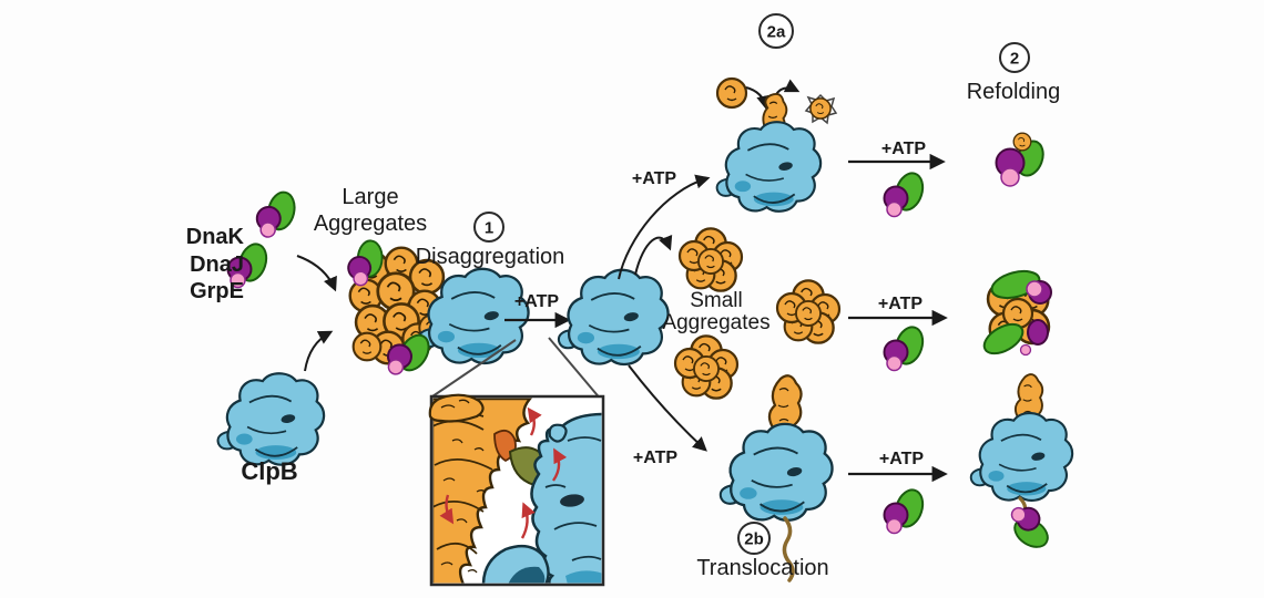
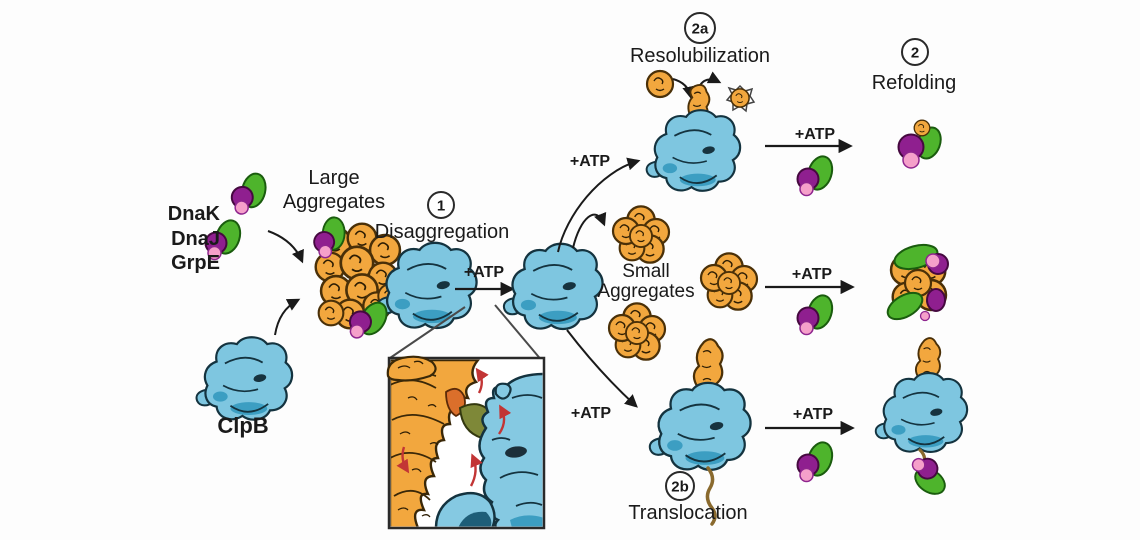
  DnaK
  DnaJ
  GrpE
  ClpB
  Large
  Aggregates
  1
  Disaggregation
  +ATP
  +ATP
  +ATP
  +ATP
  +ATP
  +ATP
  2a
+ Resolubilization
  2
  Refolding
  Small
  Aggregates
  2b
  Translocation
